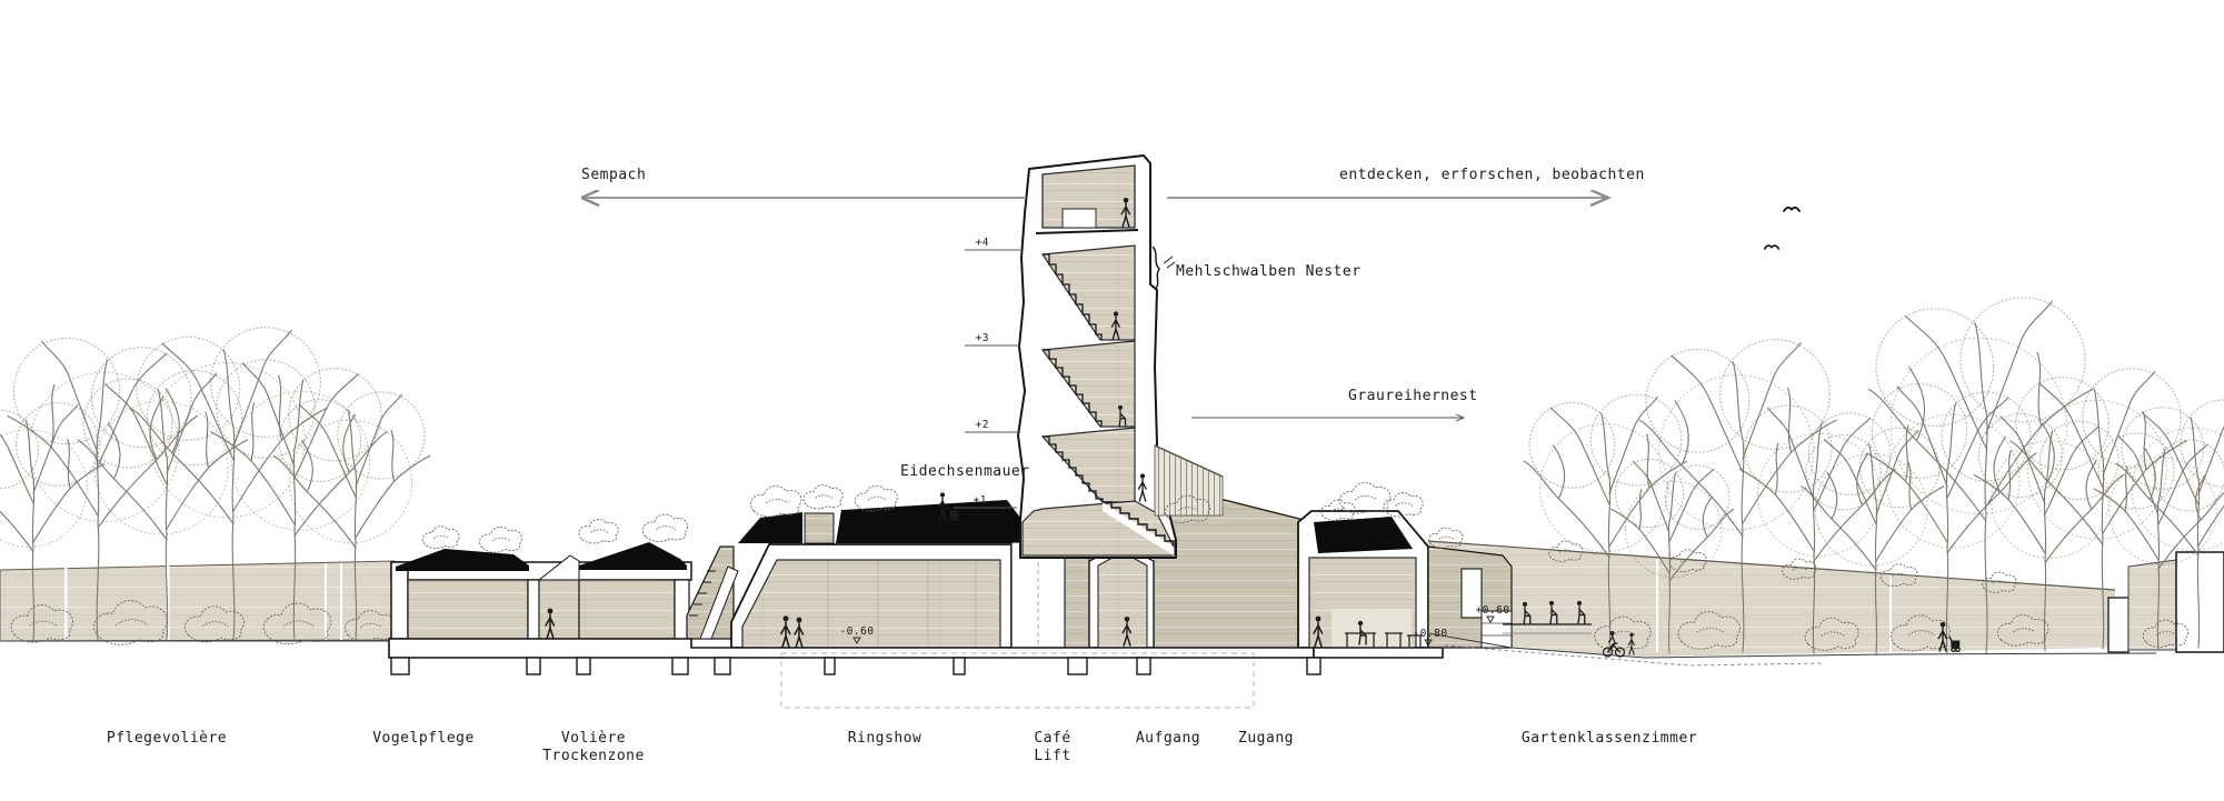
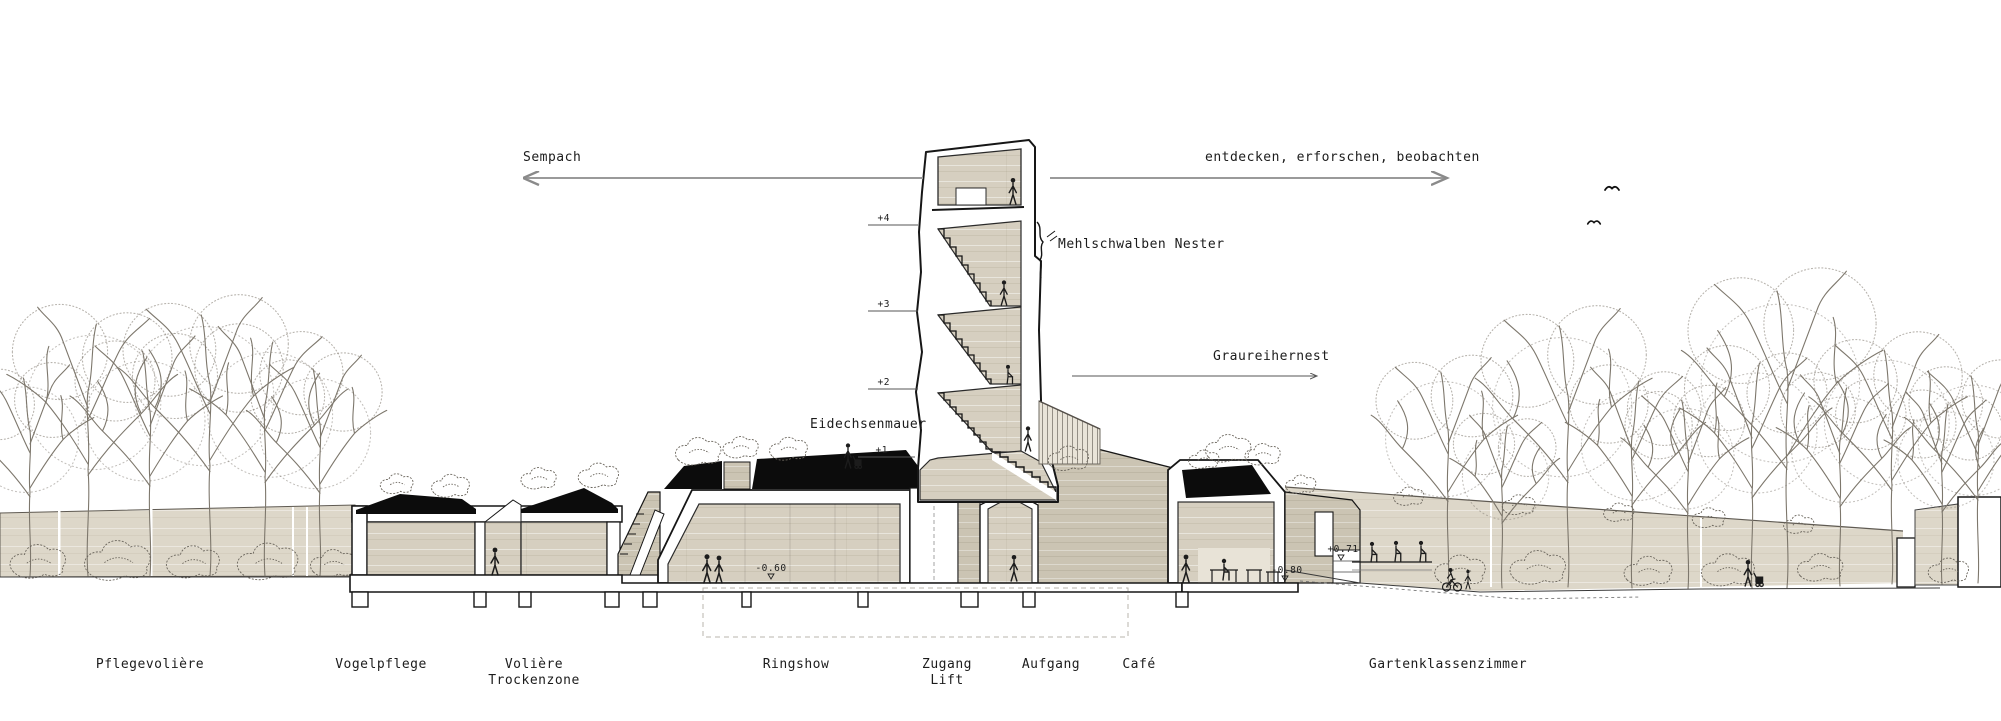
  Sempach
  entdecken, erforschen, beobachten
  Mehlschwalben Nester
  Graureihernest
  Eidechsenmauer
  +4
  +3
  +2
  +1
  -0.60
  -0.80
- +0.60
+ +0.71
  Pflegevolière
  Vogelpflege
  Volière
  Trockenzone
  Ringshow
- Café
+ Zugang
  Lift
  Aufgang
- Zugang
+ Café
  Gartenklassenzimmer
